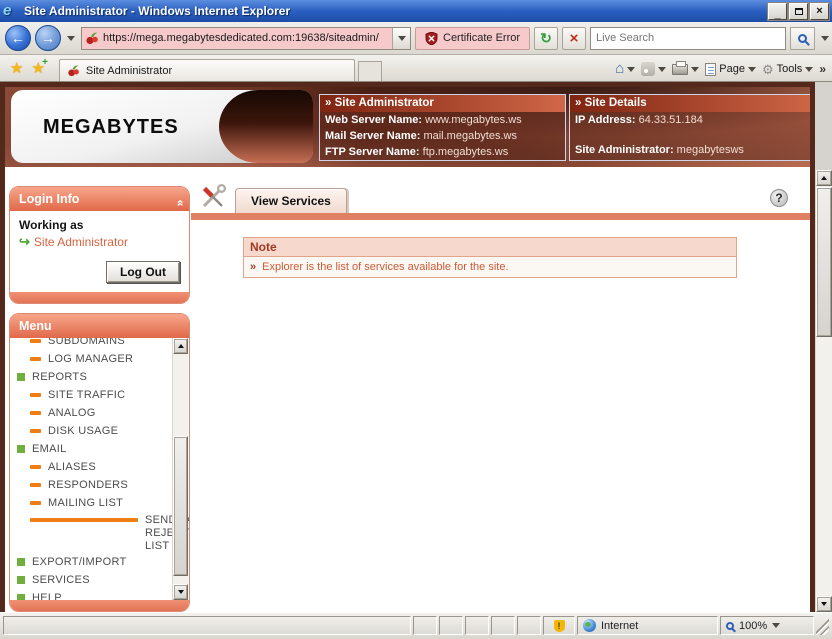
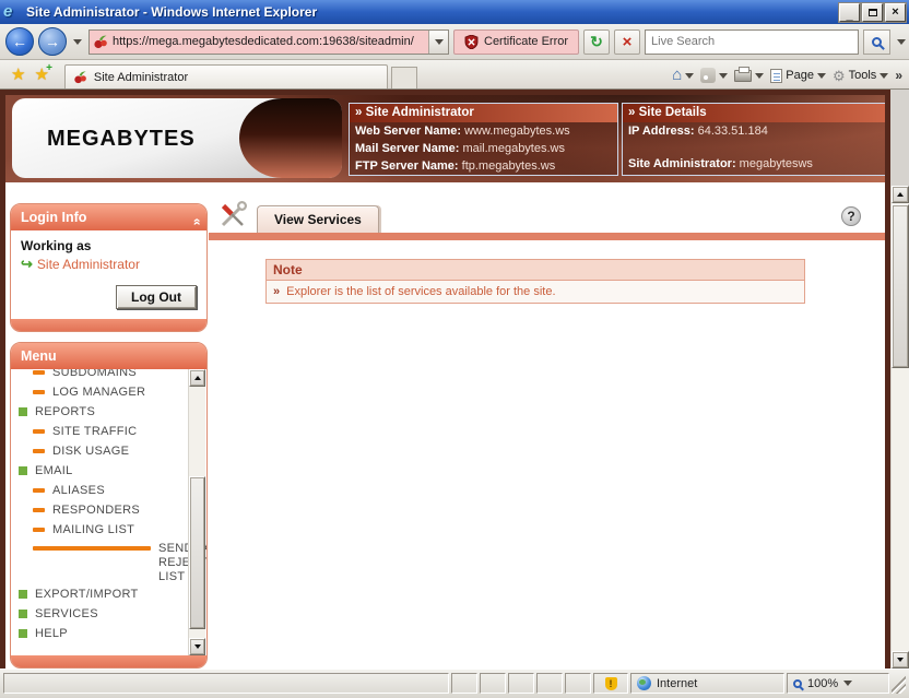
  e
  Site Administrator - Windows Internet Explorer
  _
  ×
  ←
  →
  https://mega.megabytesdedicated.com:19638/siteadmin/
  Certificate Error
  ↻
  ×
  Live Search
  ★
  ★
  Site Administrator
  ⌂
  Page
  ⚙
  Tools
  »
  MEGABYTES
  » Site Administrator
  Web Server Name: www.megabytes.ws
  Mail Server Name: mail.megabytes.ws
  FTP Server Name: ftp.megabytes.ws
  » Site Details
  IP Address: 64.33.51.184
  Site Administrator: megabytesws
  Login Info
  Working as
  ↪
  Site Administrator
  Log Out
  Menu
  SUBDOMAINS
  LOG MANAGER
  REPORTS
  SITE TRAFFIC
- ANALOG
  DISK USAGE
  EMAIL
  ALIASES
  RESPONDERS
  MAILING LIST
  EXPORT/IMPORT
  SERVICES
  HELP
  View Services
  ?
  Note
  »
  Explorer is the list of services available for the site.
  !
  Internet
  100%
